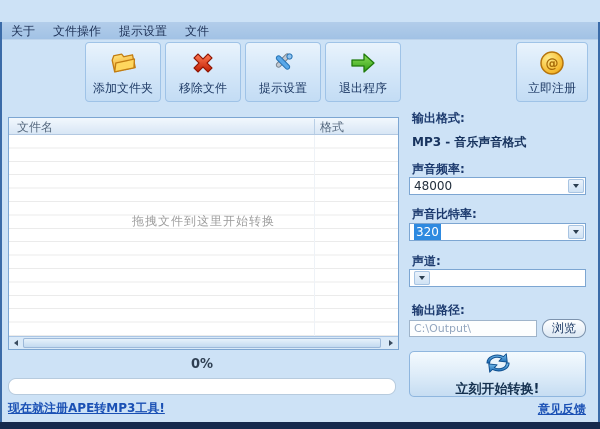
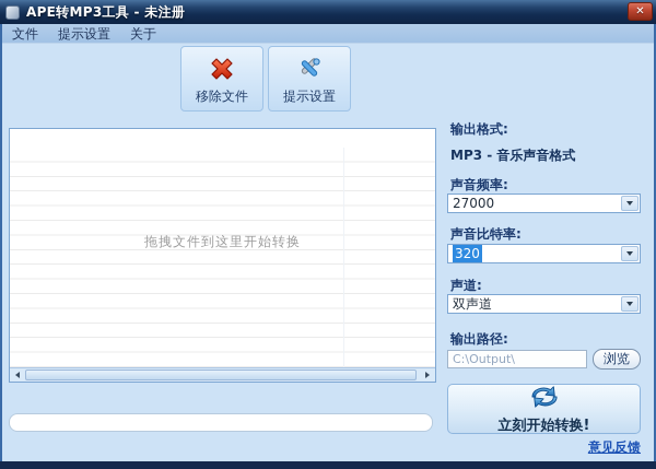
+ APE转MP3工具 - 未注册
+ ✕
- 关于
+ 文件
- 文件操作
  提示设置
- 文件
+ 关于
- 添加文件夹
  移除文件
  提示设置
- 退出程序
- @
- 立即注册
- 文件名
- 格式
  拖拽文件到这里开始转换
  输出格式:
  MP3 - 音乐声音格式
  声音频率:
- 48000
+ 27000
  声音比特率:
  320
  声道:
+ 双声道
  输出路径:
  C:\Output\
  浏览
  立刻开始转换!
  意见反馈
- 0%
- 现在就注册APE转MP3工具!
